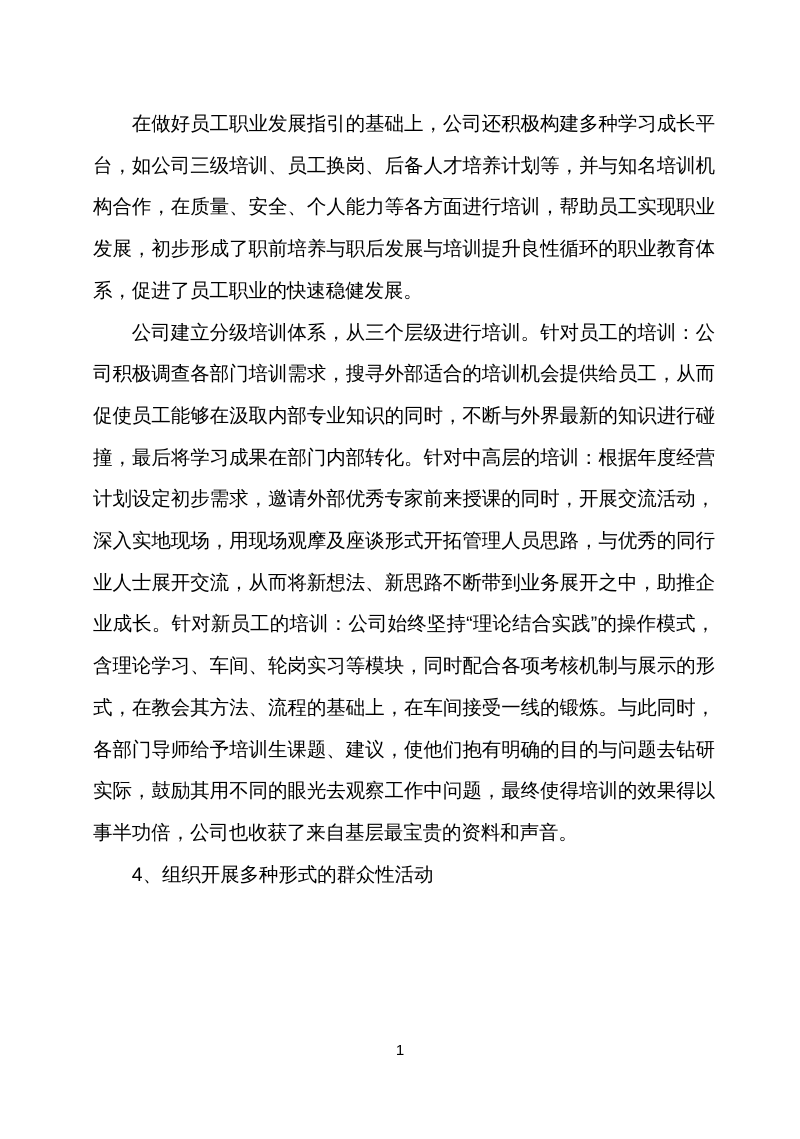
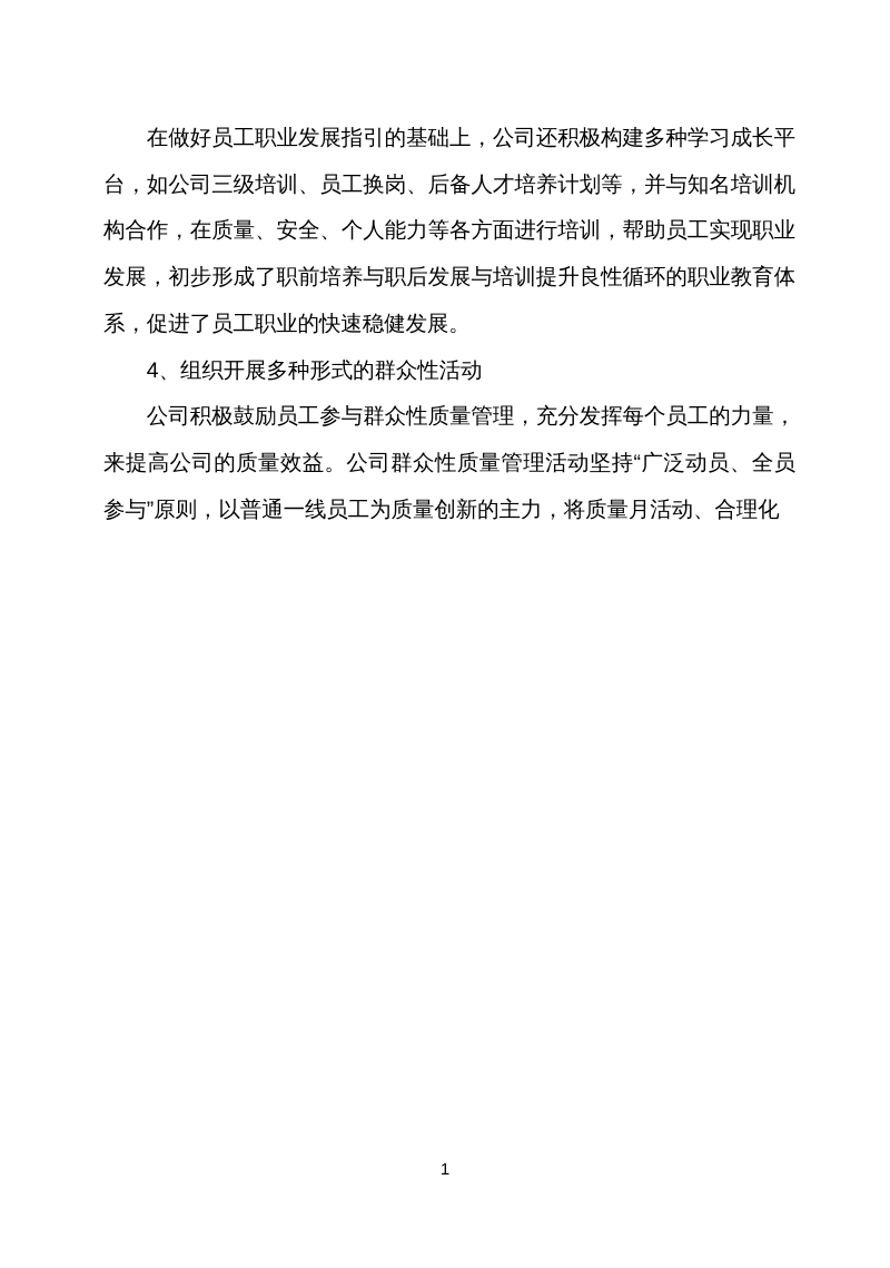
  在做好员工职业发展指引的基础上，公司还积极构建多种学习成长平台，如公司三级培训、员工换岗、后备人才培养计划等，并与知名培训机构合作，在质量、安全、个人能力等各方面进行培训，帮助员工实现职业发展，初步形成了职前培养与职后发展与培训提升良性循环的职业教育体系，促进了员工职业的快速稳健发展。
- 公司建立分级培训体系，从三个层级进行培训。针对员工的培训：公司积极调查各部门培训需求，搜寻外部适合的培训机会提供给员工，从而促使员工能够在汲取内部专业知识的同时，不断与外界最新的知识进行碰撞，最后将学习成果在部门内部转化。针对中高层的培训：根据年度经营计划设定初步需求，邀请外部优秀专家前来授课的同时，开展交流活动，深入实地现场，用现场观摩及座谈形式开拓管理人员思路，与优秀的同行业人士展开交流，从而将新想法、新思路不断带到业务展开之中，助推企业成长。针对新员工的培训：公司始终坚持“理论结合实践”的操作模式，含理论学习、车间、轮岗实习等模块，同时配合各项考核机制与展示的形式，在教会其方法、流程的基础上，在车间接受一线的锻炼。与此同时，各部门导师给予培训生课题、建议，使他们抱有明确的目的与问题去钻研实际，鼓励其用不同的眼光去观察工作中问题，最终使得培训的效果得以事半功倍，公司也收获了来自基层最宝贵的资料和声音。
  4、组织开展多种形式的群众性活动
+ 公司积极鼓励员工参与群众性质量管理，充分发挥每个员工的力量，来提高公司的质量效益。公司群众性质量管理活动坚持“广泛动员、全员参与”原则，以普通一线员工为质量创新的主力，将质量月活动、合理化
  1
